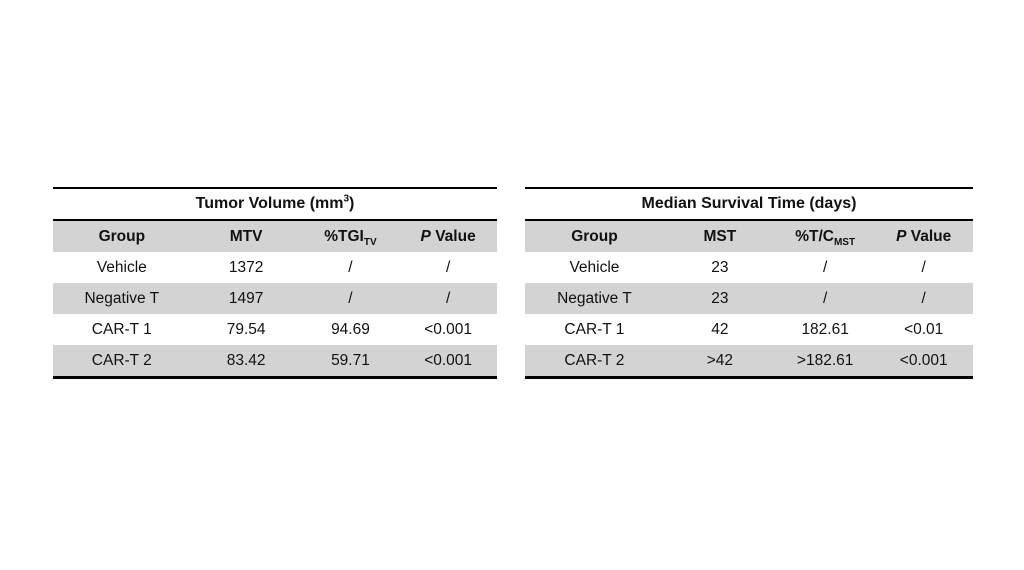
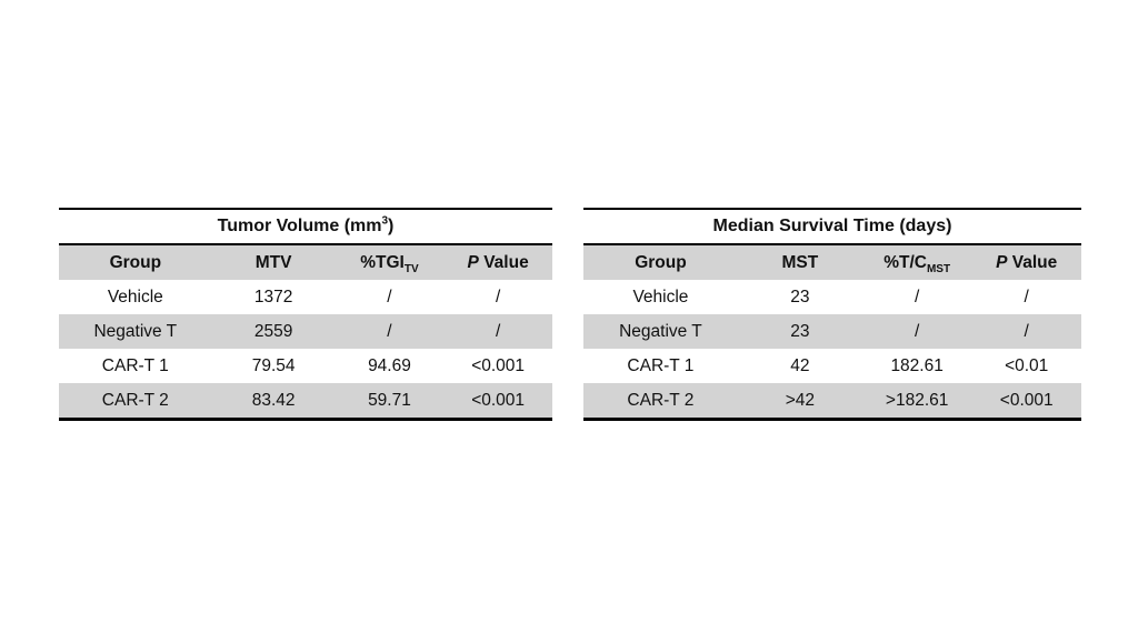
  Tumor Volume (mm3)
  Group
  MTV
  %TGITV
  P Value
  Vehicle
  1372
  /
  /
  Negative T
- 1497
+ 2559
  /
  /
  CAR-T 1
  79.54
  94.69
  <0.001
  CAR-T 2
  83.42
  59.71
  <0.001
  Median Survival Time (days)
  Group
  MST
  %T/CMST
  P Value
  Vehicle
  23
  /
  /
  Negative T
  23
  /
  /
  CAR-T 1
  42
  182.61
  <0.01
  CAR-T 2
  >42
  >182.61
  <0.001
